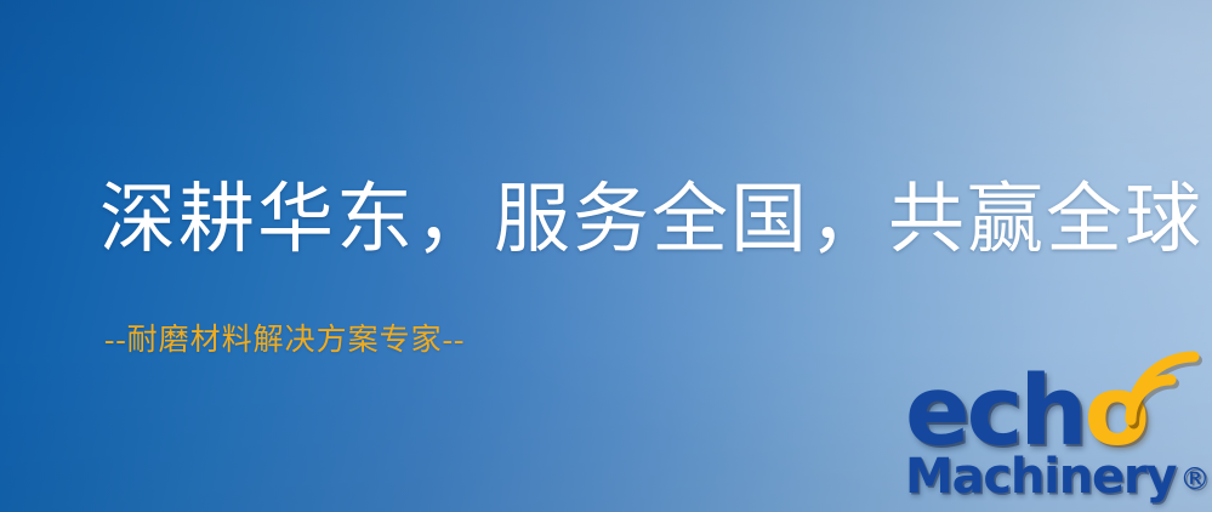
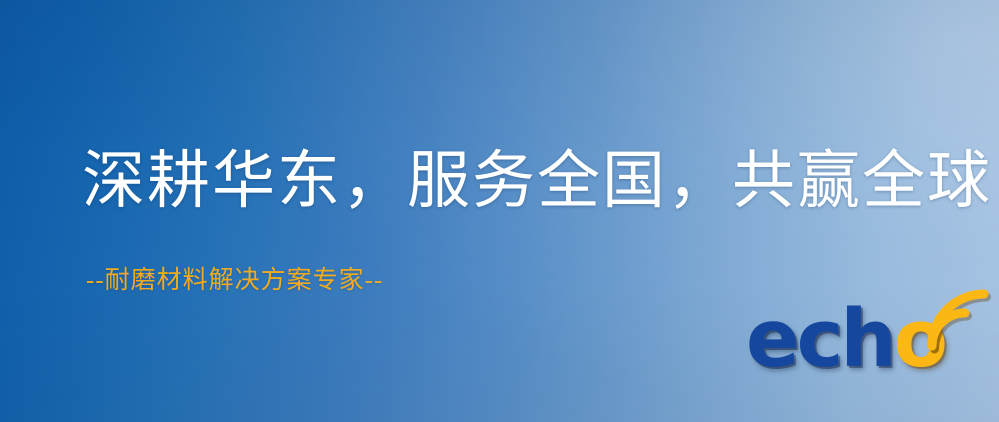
  深耕华东，服务全国，共赢全球
  --耐磨材料解决方案专家--
  echo
- Machinery®
